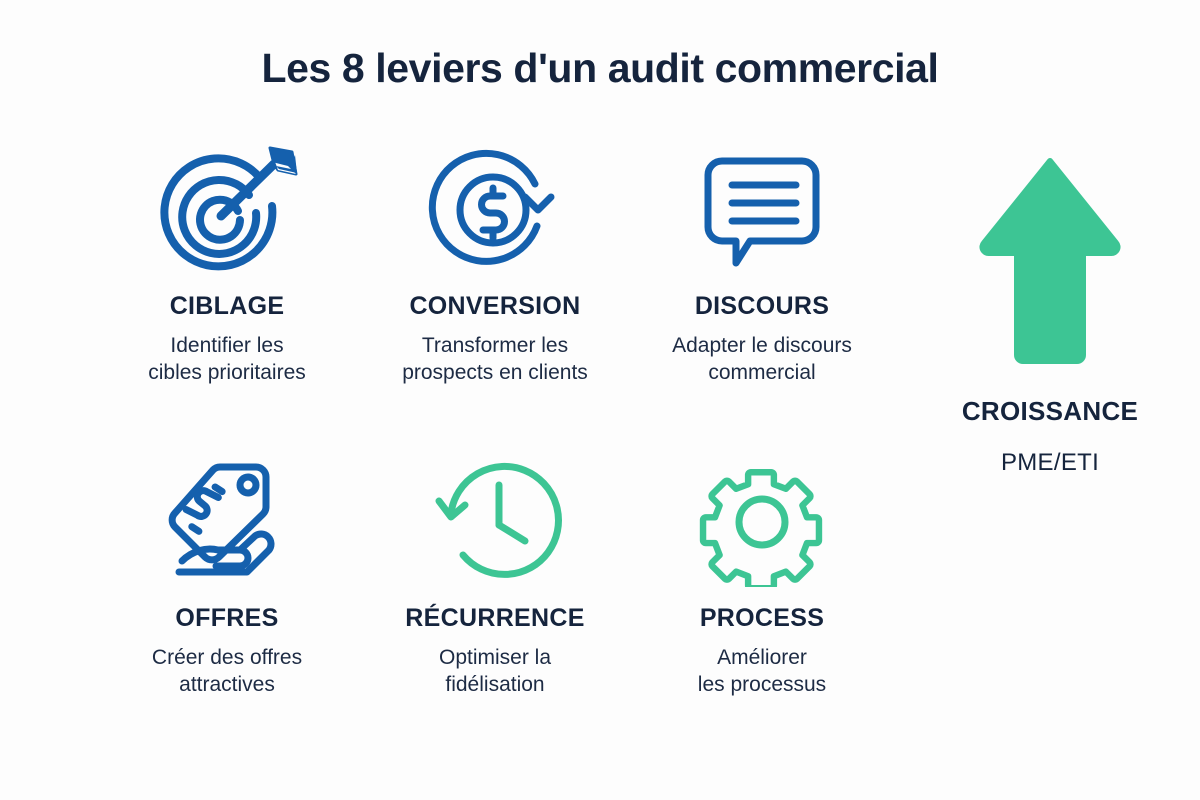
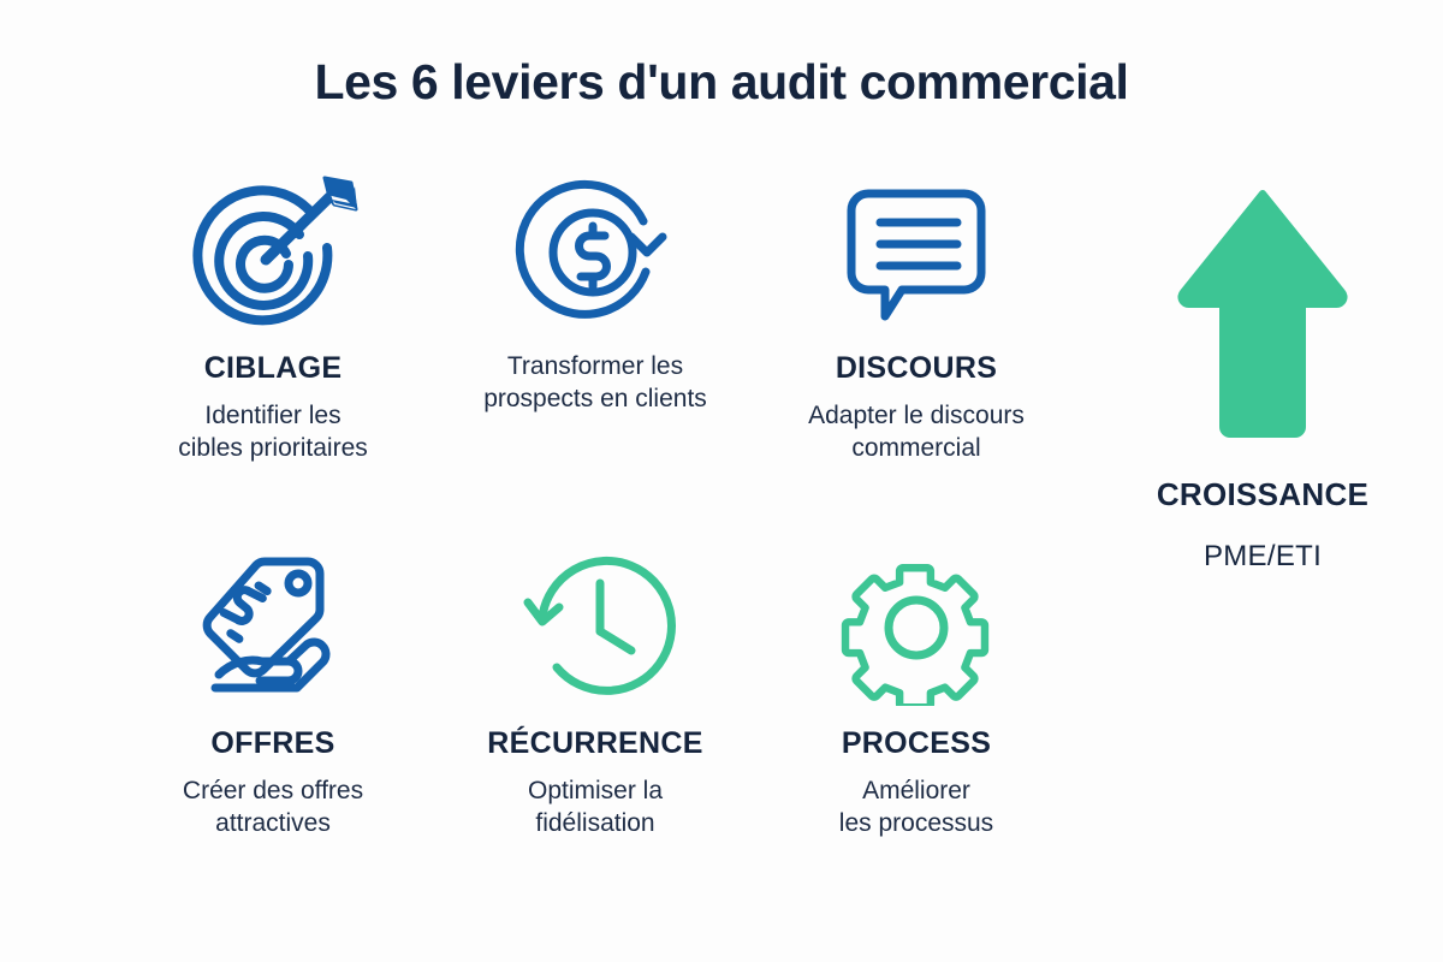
- Les 8 leviers d'un audit commercial
+ Les 6 leviers d'un audit commercial
  CIBLAGE
  Identifier les
  cibles prioritaires
- CONVERSION
  Transformer les
  prospects en clients
  DISCOURS
  Adapter le discours
  commercial
  OFFRES
  Créer des offres
  attractives
  RÉCURRENCE
  Optimiser la
  fidélisation
  PROCESS
  Améliorer
  les processus
  CROISSANCE
  PME/ETI
